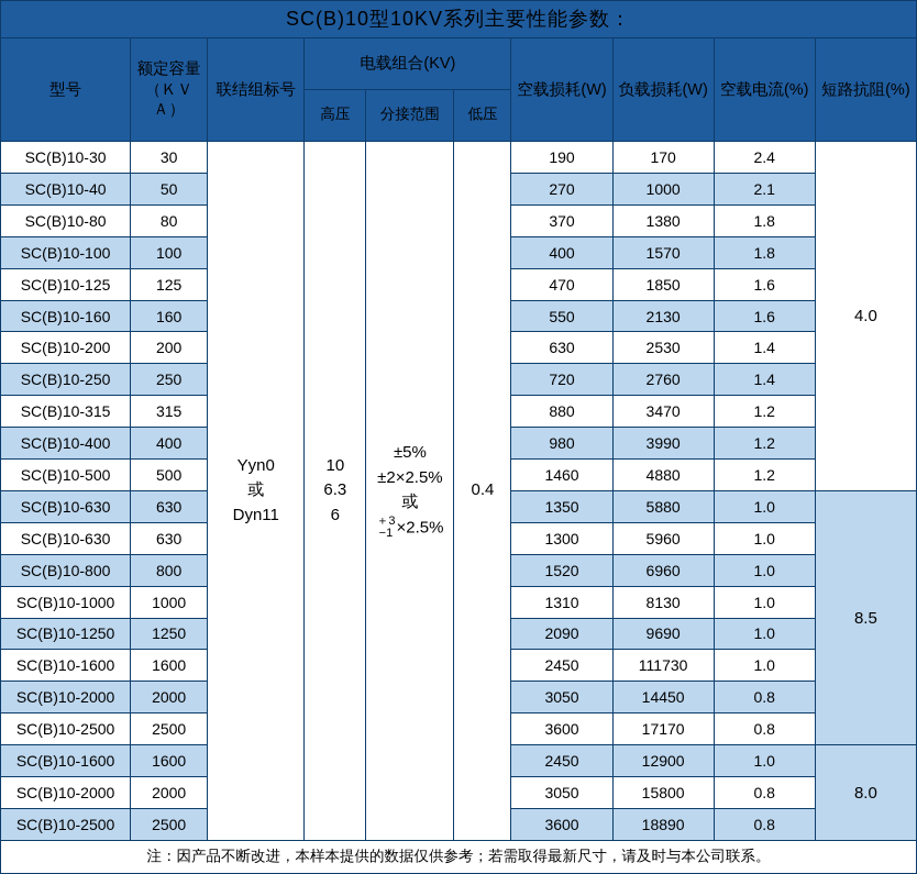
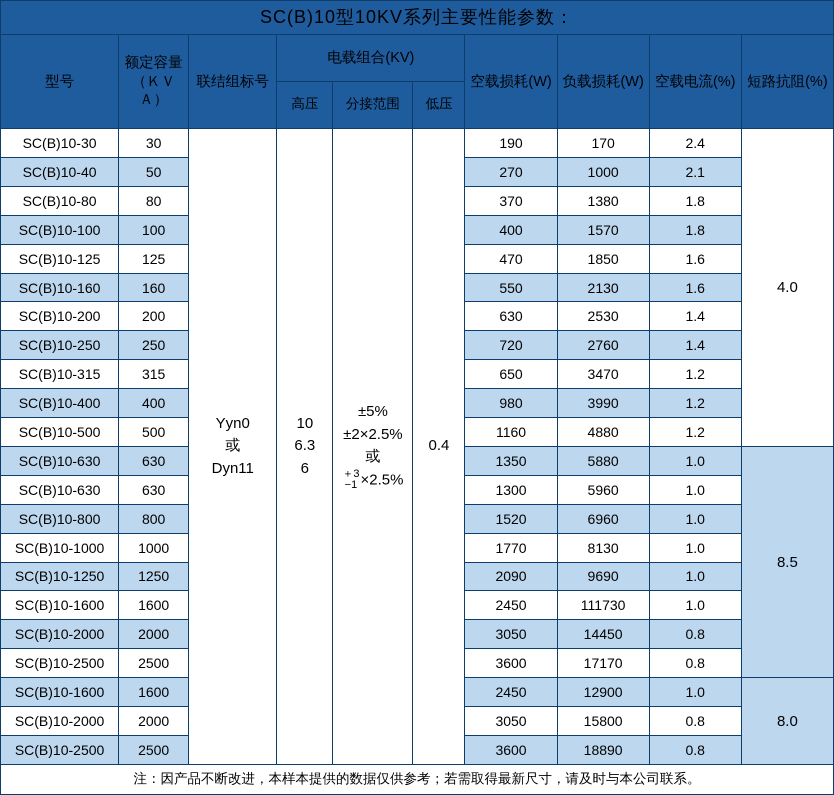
  SC(B)10型10KV系列主要性能参数：
  型号	额定容量 （ＫＶＡ）	联结组标号	电载组合(KV)	空载损耗(W)	负载损耗(W)	空载电流(%)	短路抗阻(%)
  高压	分接范围	低压
  SC(B)10-30	30	Yyn0 或 Dyn11	10 6.3 6	±5% ±2×2.5% 或 ＋3 −1 ×2.5%	0.4	190	170	2.4	4.0
  SC(B)10-40	50	270	1000	2.1
  SC(B)10-80	80	370	1380	1.8
  SC(B)10-100	100	400	1570	1.8
  SC(B)10-125	125	470	1850	1.6
  SC(B)10-160	160	550	2130	1.6
  SC(B)10-200	200	630	2530	1.4
  SC(B)10-250	250	720	2760	1.4
- SC(B)10-315	315	880	3470	1.2
+ SC(B)10-315	315	650	3470	1.2
  SC(B)10-400	400	980	3990	1.2
- SC(B)10-500	500	1460	4880	1.2
+ SC(B)10-500	500	1160	4880	1.2
  SC(B)10-630	630	1350	5880	1.0	8.5
  SC(B)10-630	630	1300	5960	1.0
  SC(B)10-800	800	1520	6960	1.0
- SC(B)10-1000	1000	1310	8130	1.0
+ SC(B)10-1000	1000	1770	8130	1.0
  SC(B)10-1250	1250	2090	9690	1.0
  SC(B)10-1600	1600	2450	111730	1.0
  SC(B)10-2000	2000	3050	14450	0.8
  SC(B)10-2500	2500	3600	17170	0.8
  SC(B)10-1600	1600	2450	12900	1.0	8.0
  SC(B)10-2000	2000	3050	15800	0.8
  SC(B)10-2500	2500	3600	18890	0.8
  注：因产品不断改进，本样本提供的数据仅供参考；若需取得最新尺寸，请及时与本公司联系。
